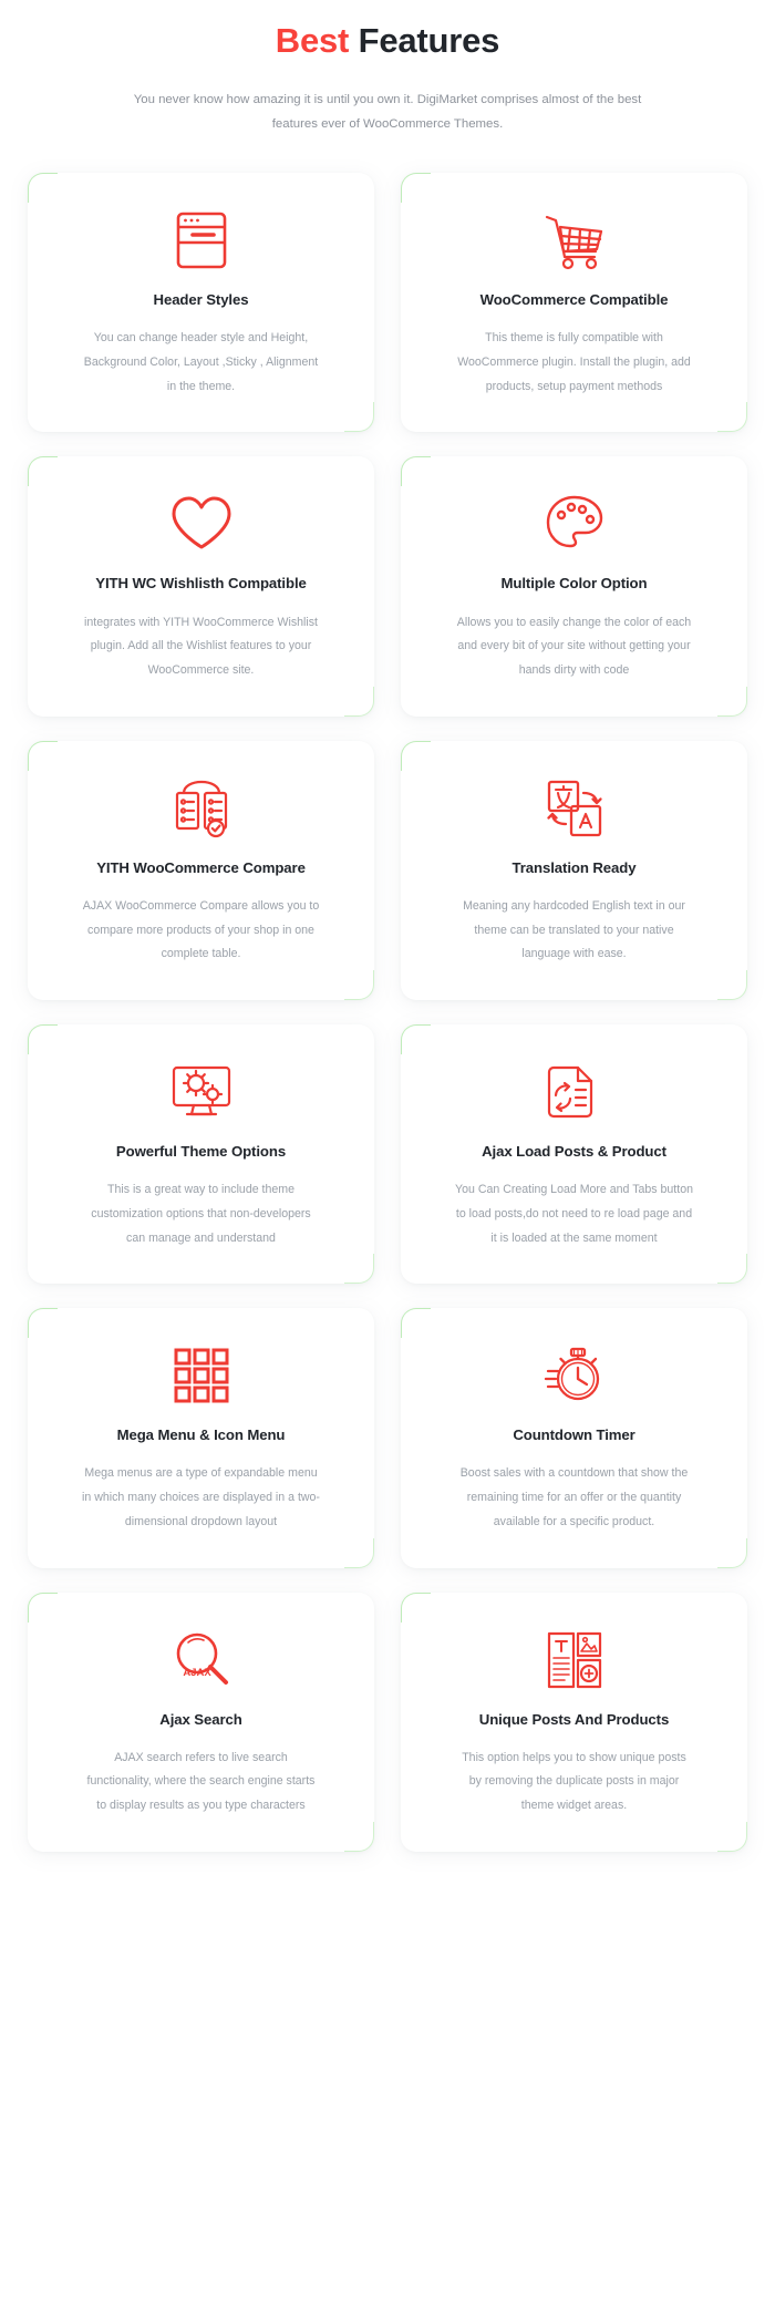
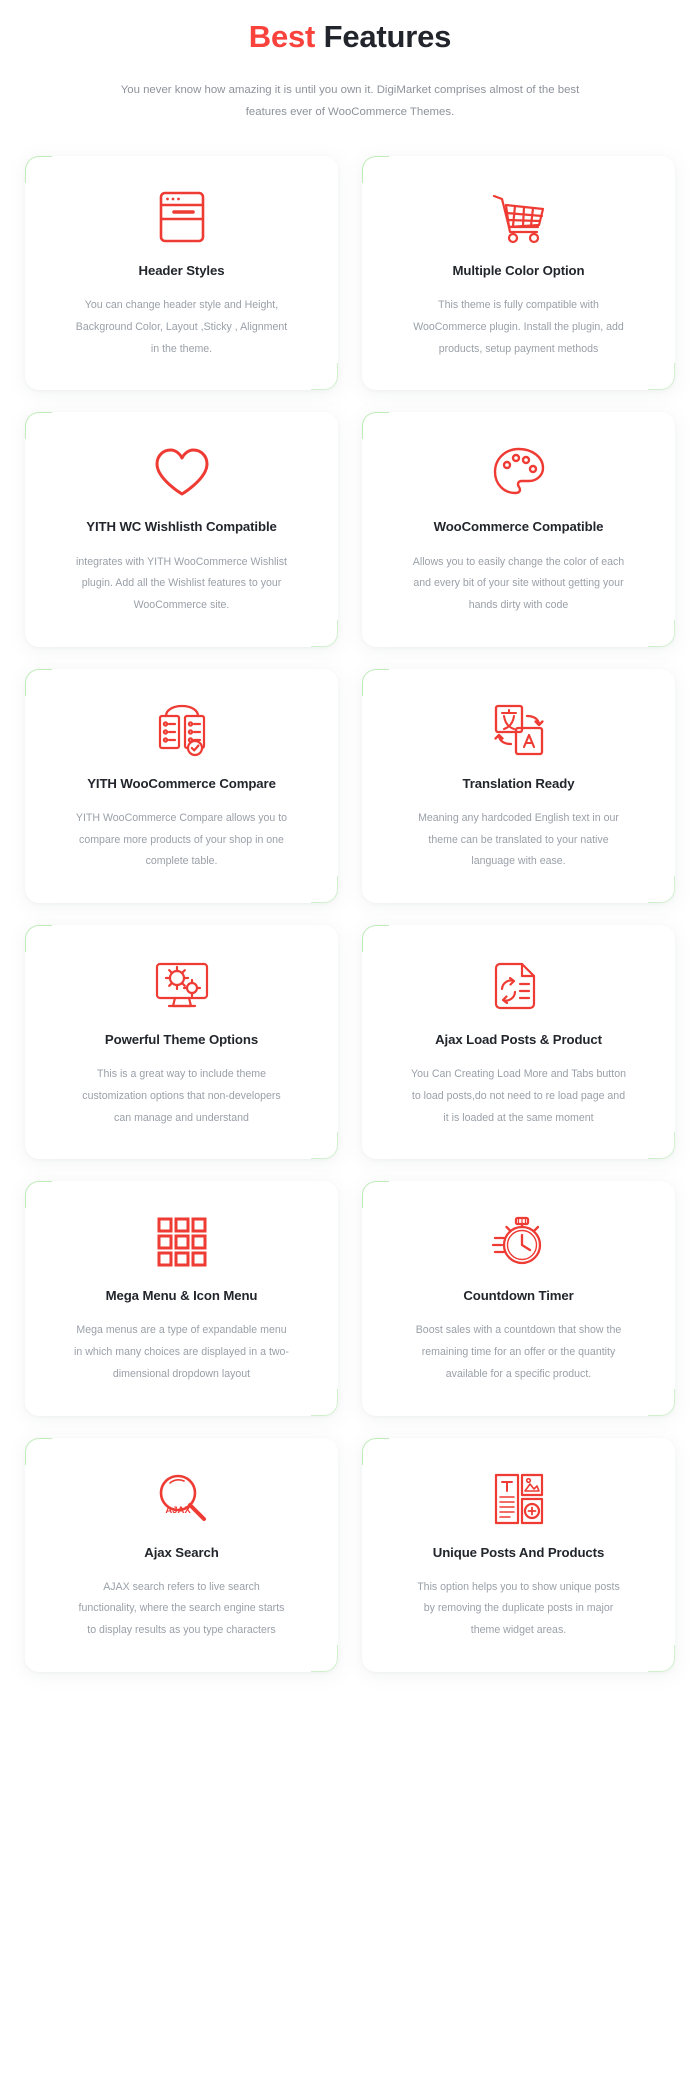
  Best Features
  You never know how amazing it is until you own it. DigiMarket comprises almost of the best features ever of WooCommerce Themes.
  Header Styles
  You can change header style and Height, Background Color, Layout ,Sticky , Alignment in the theme.
- WooCommerce Compatible
+ Multiple Color Option
  This theme is fully compatible with WooCommerce plugin. Install the plugin, add products, setup payment methods
  YITH WC Wishlisth Compatible
  integrates with YITH WooCommerce Wishlist plugin. Add all the Wishlist features to your WooCommerce site.
- Multiple Color Option
+ WooCommerce Compatible
  Allows you to easily change the color of each and every bit of your site without getting your hands dirty with code
  YITH WooCommerce Compare
- AJAX WooCommerce Compare allows you to compare more products of your shop in one complete table.
+ YITH WooCommerce Compare allows you to compare more products of your shop in one complete table.
  Translation Ready
  Meaning any hardcoded English text in our theme can be translated to your native language with ease.
  Powerful Theme Options
  This is a great way to include theme customization options that non-developers can manage and understand
  Ajax Load Posts & Product
  You Can Creating Load More and Tabs button to load posts,do not need to re load page and it is loaded at the same moment
  Mega Menu & Icon Menu
  Mega menus are a type of expandable menu in which many choices are displayed in a two-dimensional dropdown layout
  Countdown Timer
  Boost sales with a countdown that show the remaining time for an offer or the quantity available for a specific product.
  AJAX
  Ajax Search
  AJAX search refers to live search functionality, where the search engine starts to display results as you type characters
  Unique Posts And Products
  This option helps you to show unique posts by removing the duplicate posts in major theme widget areas.
